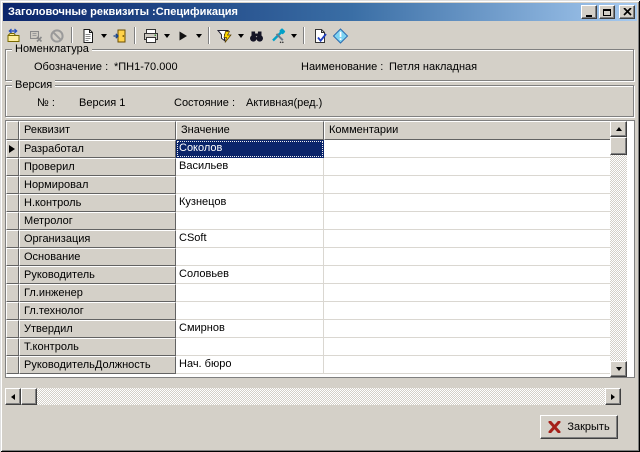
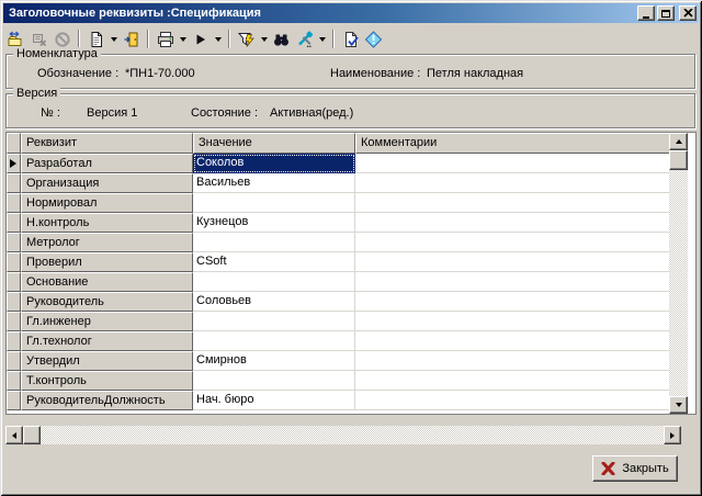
  Заголовочные реквизиты :Спецификация
  Номенклатура
  Обозначение :
  *ПН1-70.000
  Наименование :
  Петля накладная
  Версия
  № :
  Версия 1
  Состояние :
  Активная(ред.)
  Реквизит
  Значение
  Комментарии
  Разработал
  Соколов
- Проверил
+ Организация
  Васильев
  Нормировал
  Н.контроль
  Кузнецов
  Метролог
- Организация
+ Проверил
  CSoft
  Основание
  Руководитель
  Соловьев
  Гл.инженер
  Гл.технолог
  Утвердил
  Смирнов
  Т.контроль
  РуководительДолжность
  Нач. бюро
  Закрыть
